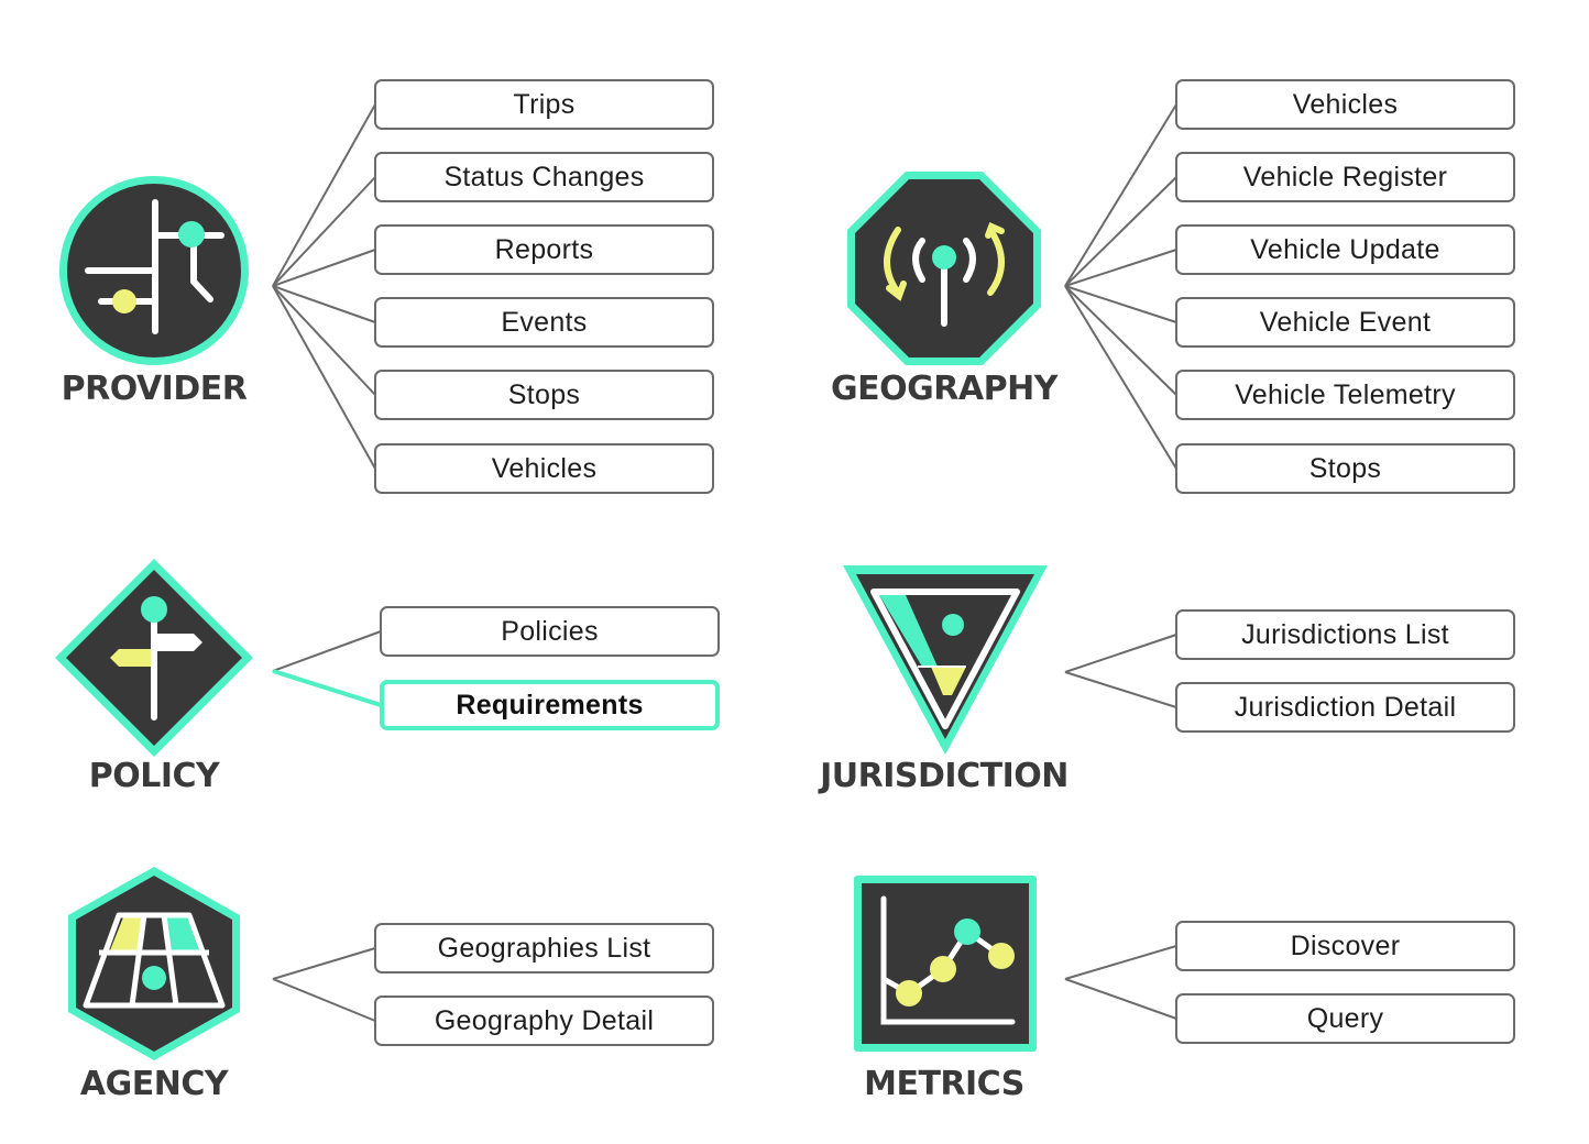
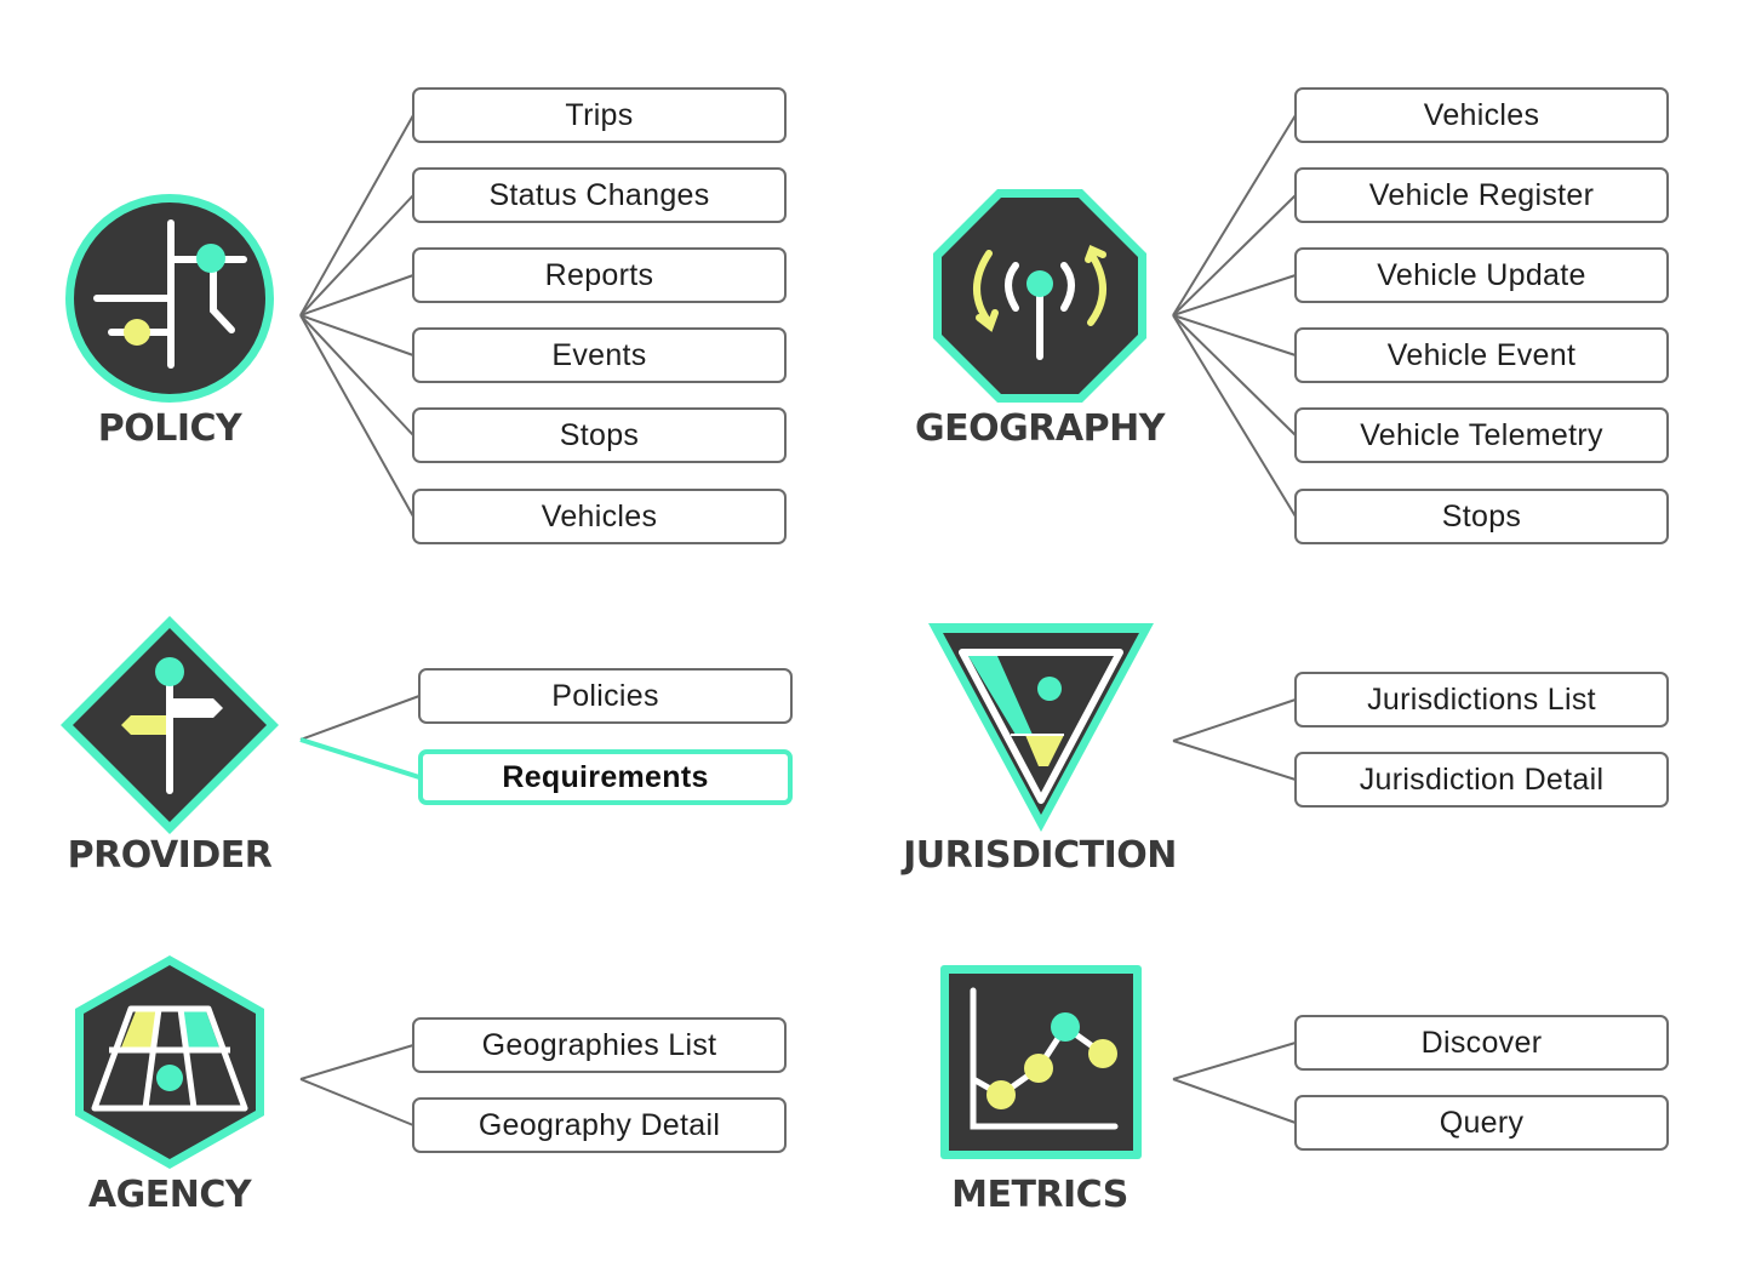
- PROVIDER
+ POLICY
  GEOGRAPHY
- POLICY
+ PROVIDER
  JURISDICTION
  AGENCY
  METRICS
  Trips
  Status Changes
  Reports
  Events
  Stops
  Vehicles
  Vehicles
  Vehicle Register
  Vehicle Update
  Vehicle Event
  Vehicle Telemetry
  Stops
  Policies
  Requirements
  Jurisdictions List
  Jurisdiction Detail
  Geographies List
  Geography Detail
  Discover
  Query
